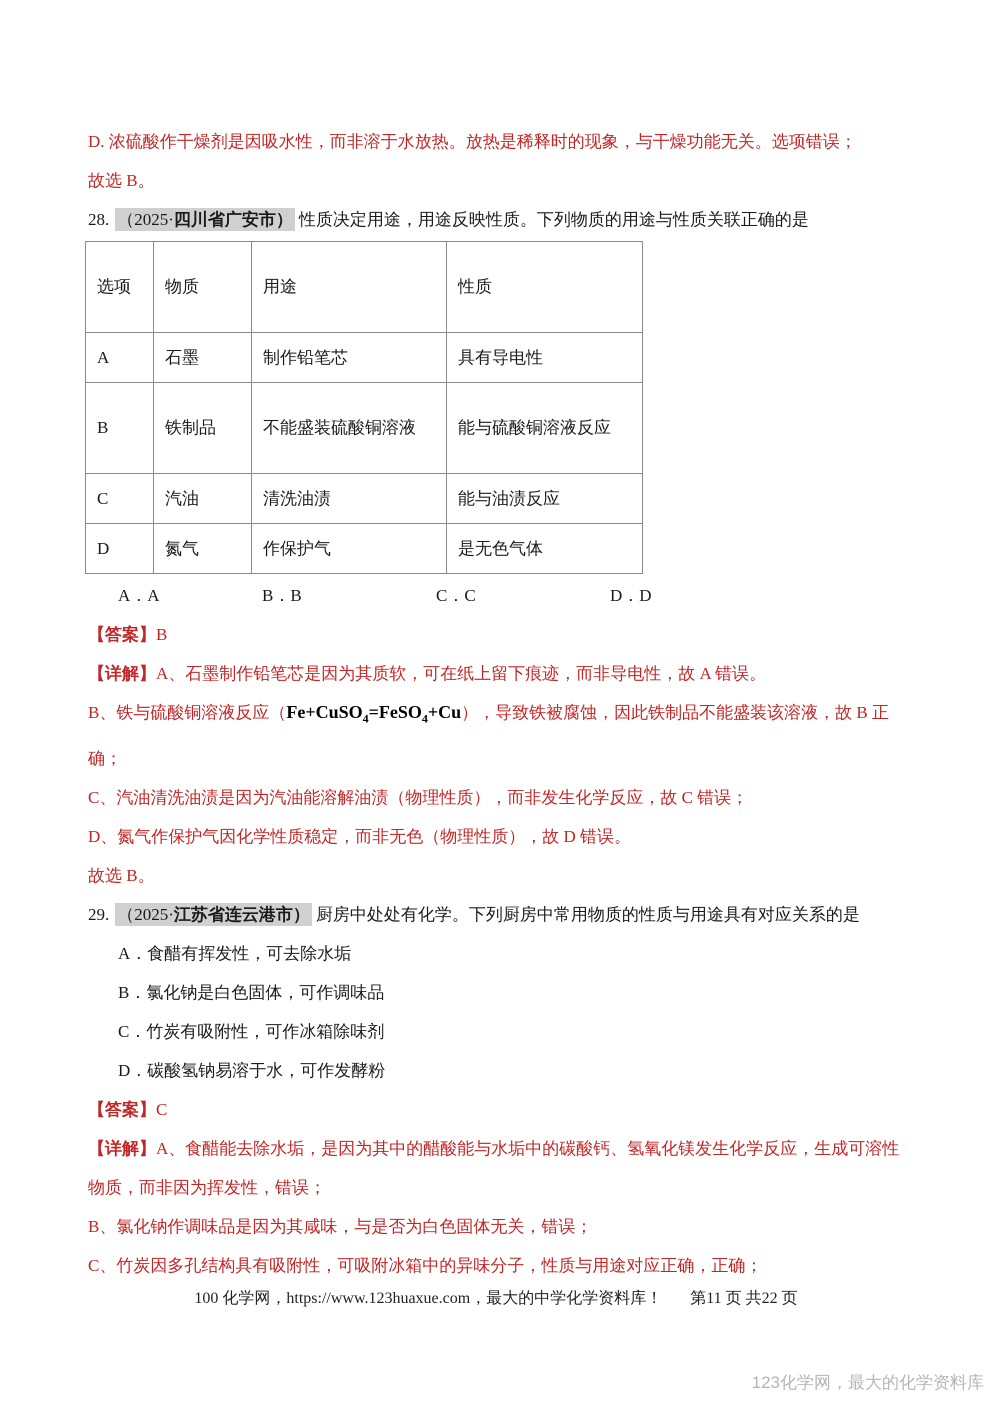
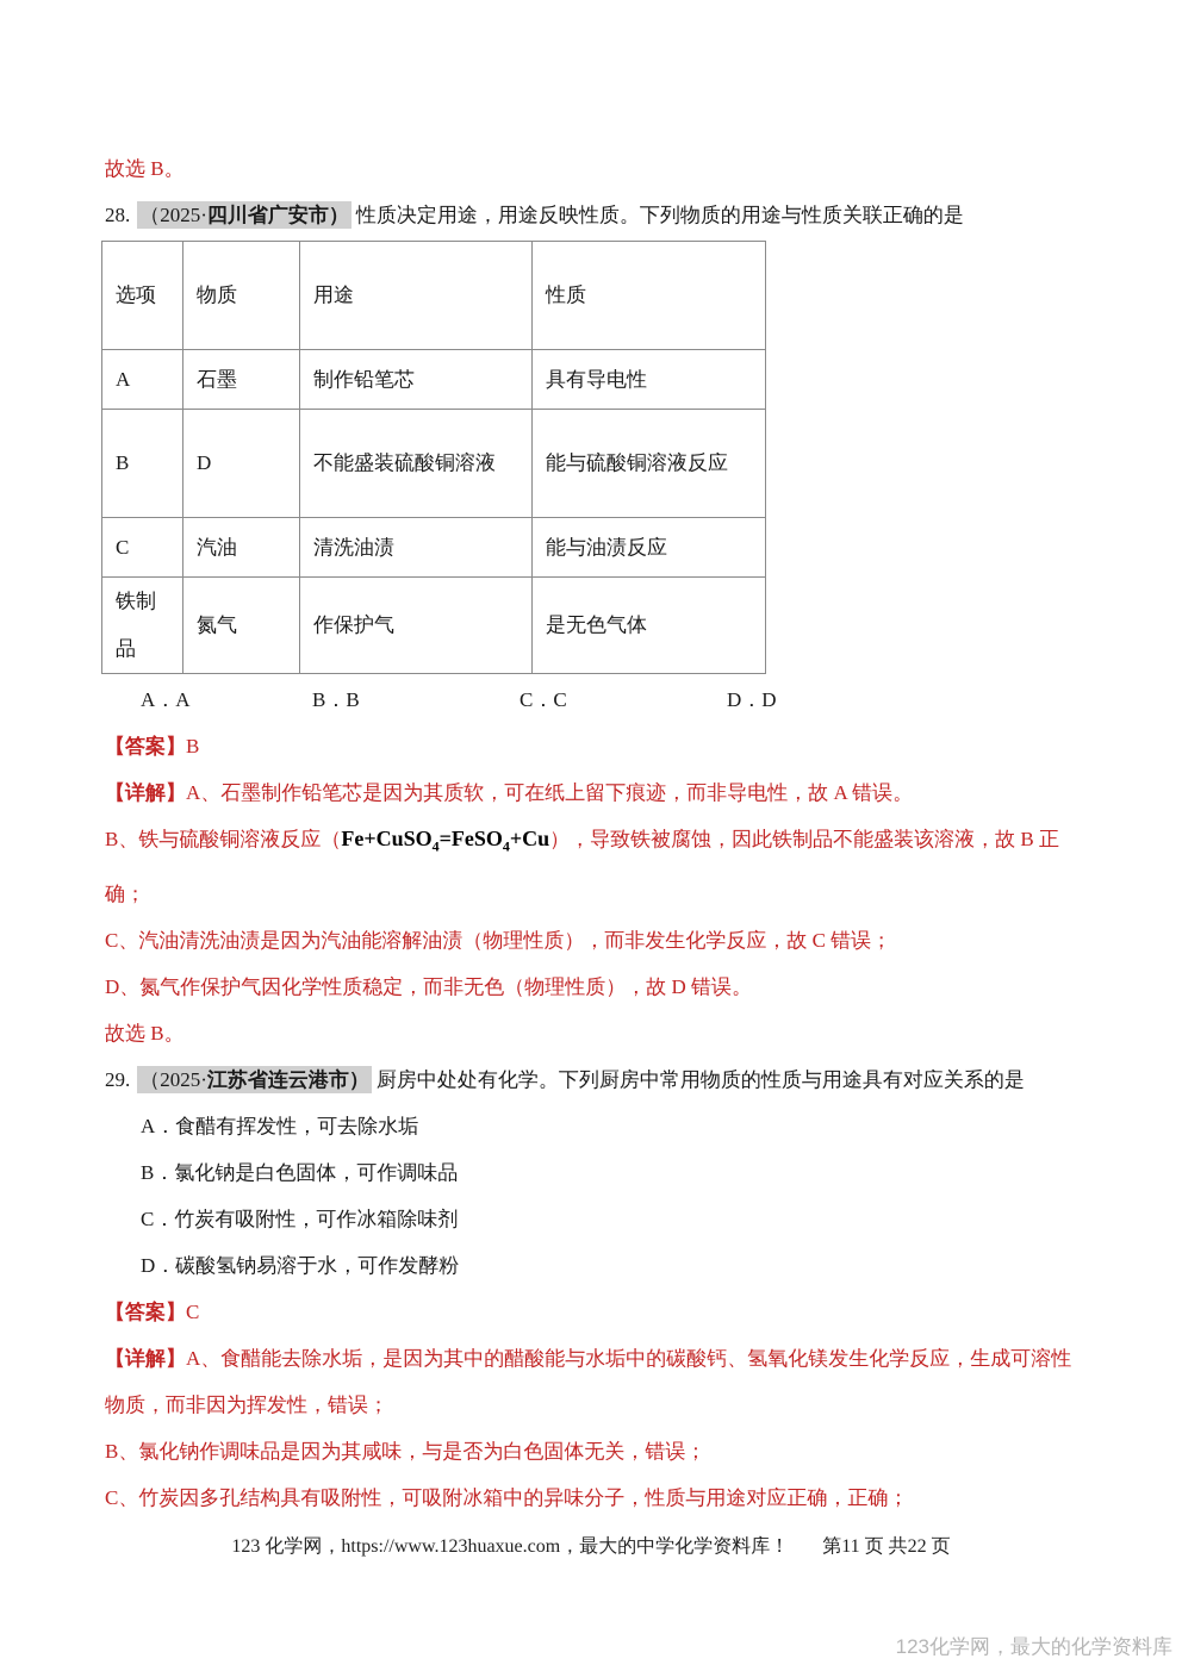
- D. 浓硫酸作干燥剂是因吸水性，而非溶于水放热。放热是稀释时的现象，与干燥功能无关。选项错误；
  故选 B。
  28. （2025·四川省广安市） 性质决定用途，用途反映性质。下列物质的用途与性质关联正确的是
  选项	物质	用途	性质
  A	石墨	制作铅笔芯	具有导电性
- B	铁制品	不能盛装硫酸铜溶液	能与硫酸铜溶液反应
+ B	D	不能盛装硫酸铜溶液	能与硫酸铜溶液反应
  C	汽油	清洗油渍	能与油渍反应
- D	氮气	作保护气	是无色气体
+ 铁制品	氮气	作保护气	是无色气体
  A．A B．B C．C D．D
  【答案】B
  【详解】A、石墨制作铅笔芯是因为其质软，可在纸上留下痕迹，而非导电性，故 A 错误。
  B、铁与硫酸铜溶液反应（Fe+CuSO4=FeSO4+Cu），导致铁被腐蚀，因此铁制品不能盛装该溶液，故 B 正确；
  C、汽油清洗油渍是因为汽油能溶解油渍（物理性质），而非发生化学反应，故 C 错误；
  D、氮气作保护气因化学性质稳定，而非无色（物理性质），故 D 错误。
  故选 B。
  29. （2025·江苏省连云港市） 厨房中处处有化学。下列厨房中常用物质的性质与用途具有对应关系的是
  A．食醋有挥发性，可去除水垢
  B．氯化钠是白色固体，可作调味品
  C．竹炭有吸附性，可作冰箱除味剂
  D．碳酸氢钠易溶于水，可作发酵粉
  【答案】C
  【详解】A、食醋能去除水垢，是因为其中的醋酸能与水垢中的碳酸钙、氢氧化镁发生化学反应，生成可溶性物质，而非因为挥发性，错误；
  B、氯化钠作调味品是因为其咸味，与是否为白色固体无关，错误；
  C、竹炭因多孔结构具有吸附性，可吸附冰箱中的异味分子，性质与用途对应正确，正确；
- 100 化学网，https://www.123huaxue.com，最大的中学化学资料库！ 第11 页 共22 页
+ 123 化学网，https://www.123huaxue.com，最大的中学化学资料库！ 第11 页 共22 页
  123化学网，最大的化学资料库
